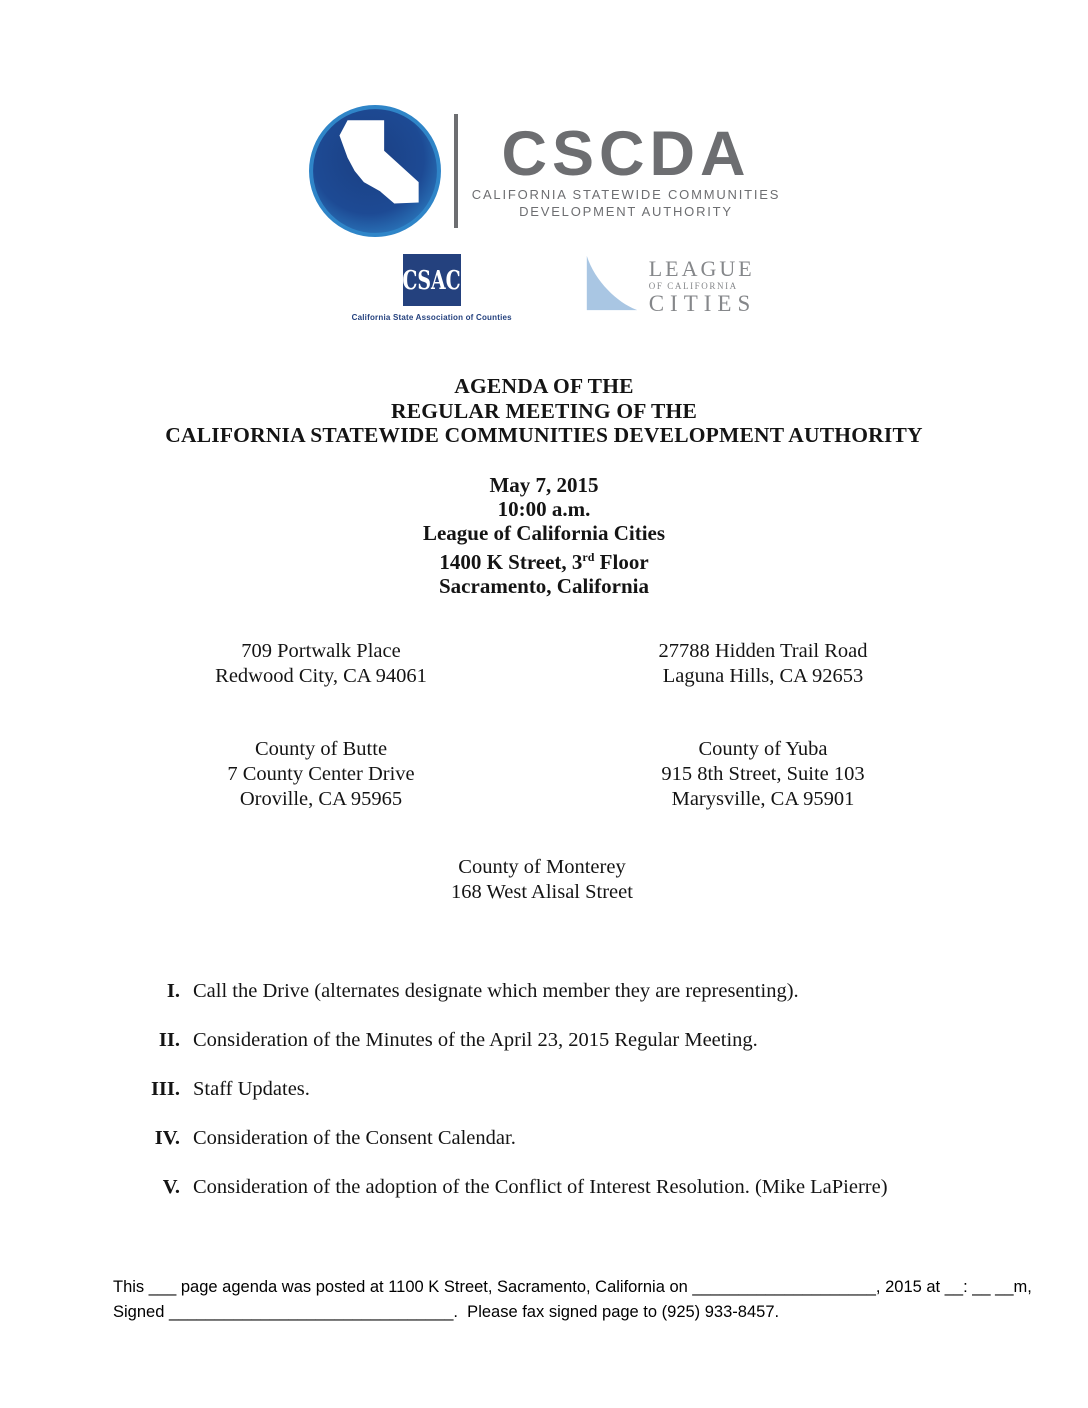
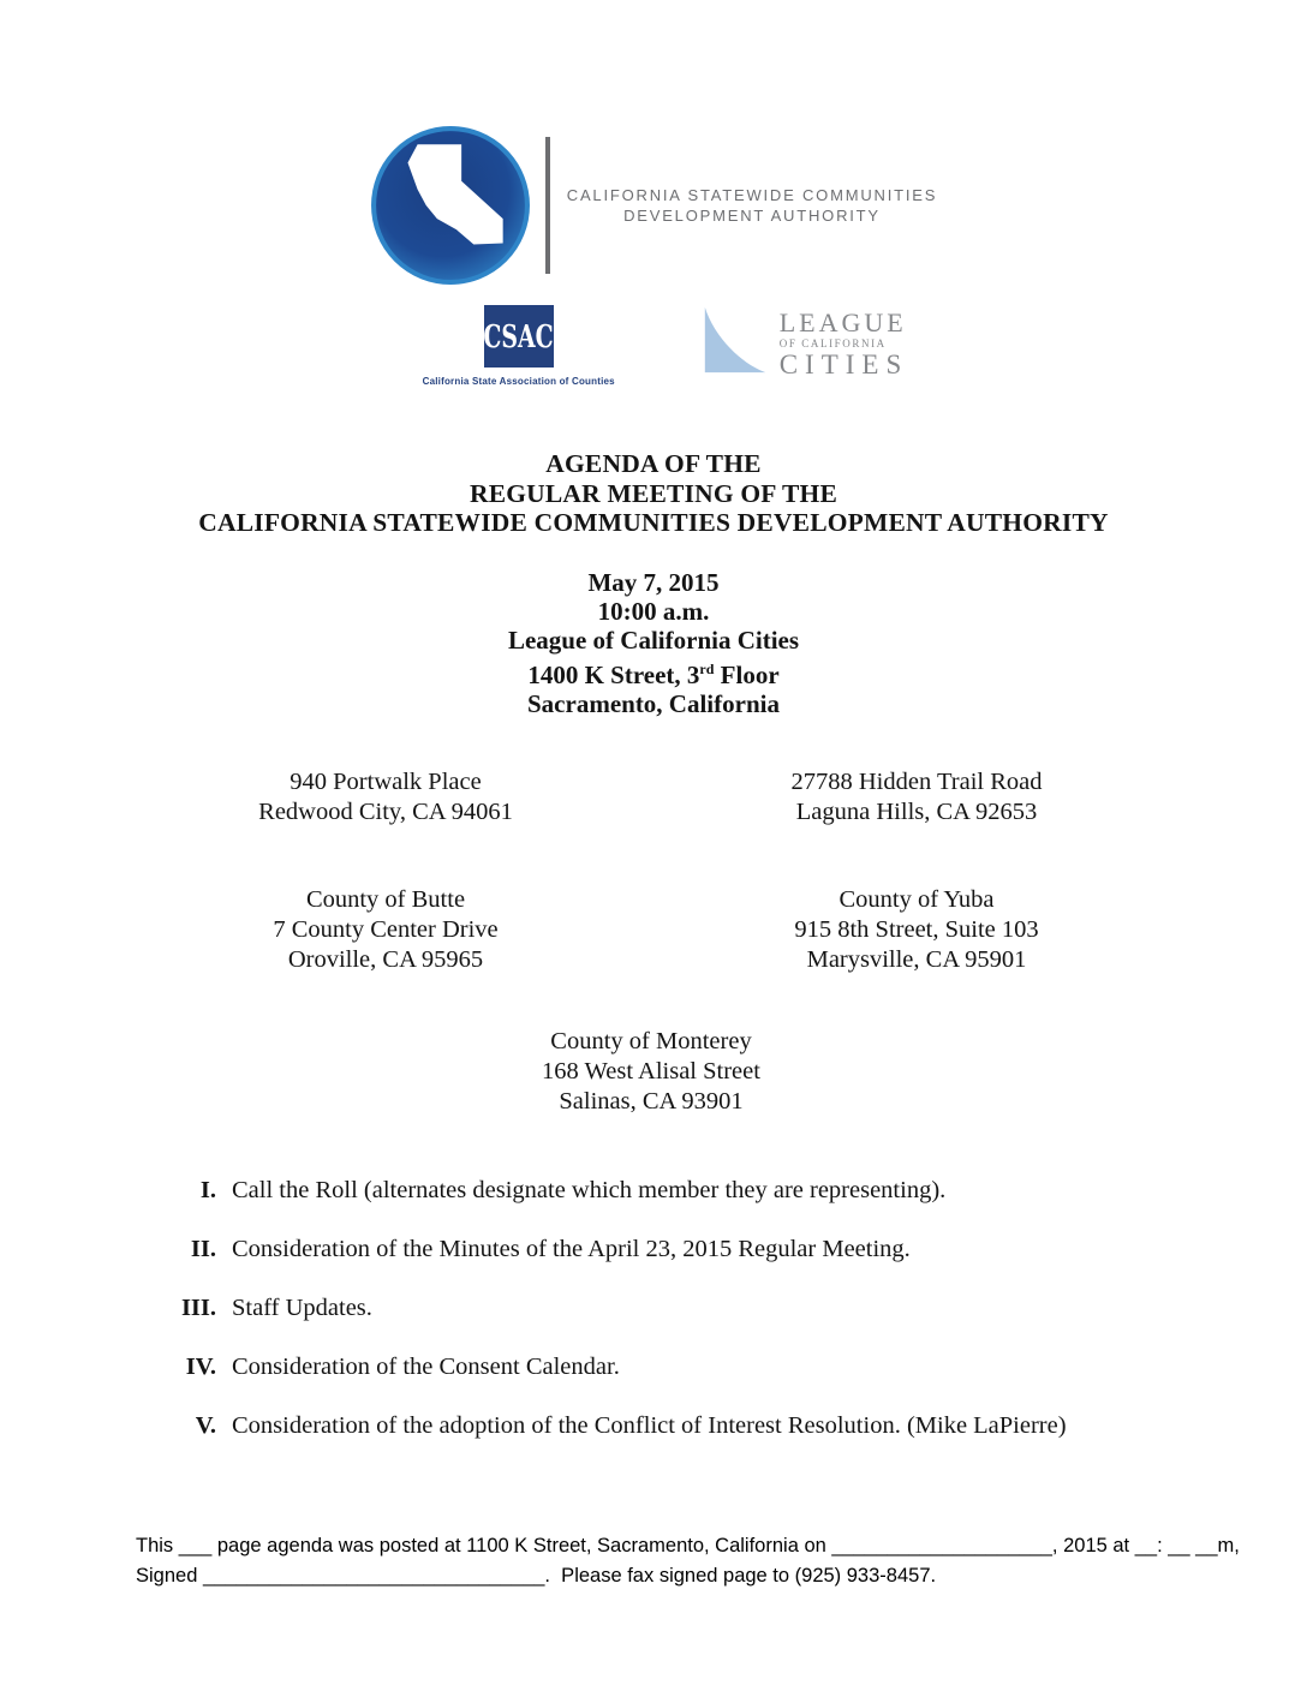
- CSCDA
  CALIFORNIA STATEWIDE COMMUNITIES
  DEVELOPMENT AUTHORITY
  CSAC
  California State Association of Counties
  LEAGUE
  OF CALIFORNIA
  CITIES
  AGENDA OF THE
  REGULAR MEETING OF THE
  CALIFORNIA STATEWIDE COMMUNITIES DEVELOPMENT AUTHORITY
  May 7, 2015
  10:00 a.m.
  League of California Cities
  1400 K Street, 3rd Floor
  Sacramento, California
- 709 Portwalk Place
+ 940 Portwalk Place
  Redwood City, CA 94061
  27788 Hidden Trail Road
  Laguna Hills, CA 92653
  County of Butte
  7 County Center Drive
  Oroville, CA 95965
  County of Yuba
  915 8th Street, Suite 103
  Marysville, CA 95901
  County of Monterey
  168 West Alisal Street
+ Salinas, CA 93901
  I.
- Call the Drive (alternates designate which member they are representing).
+ Call the Roll (alternates designate which member they are representing).
  II.
  Consideration of the Minutes of the April 23, 2015 Regular Meeting.
  III.
  Staff Updates.
  IV.
  Consideration of the Consent Calendar.
  V.
  Consideration of the adoption of the Conflict of Interest Resolution. (Mike LaPierre)
  This ___ page agenda was posted at 1100 K Street, Sacramento, California on ____________________, 2015 at __: __ __m,
  Signed _______________________________. Please fax signed page to (925) 933-8457.
